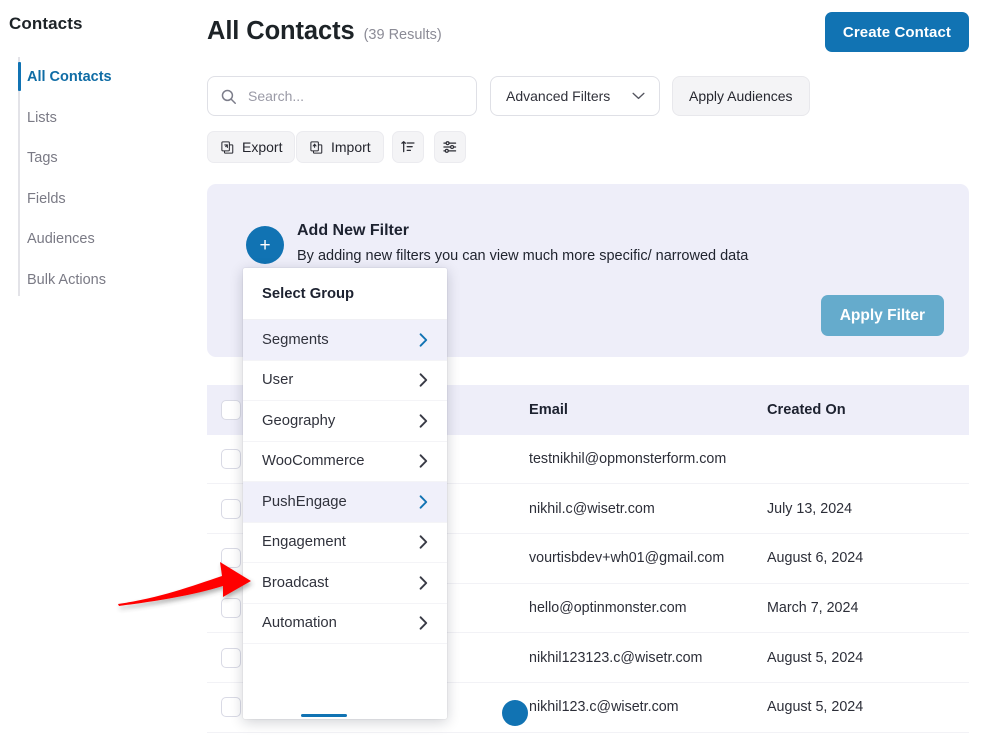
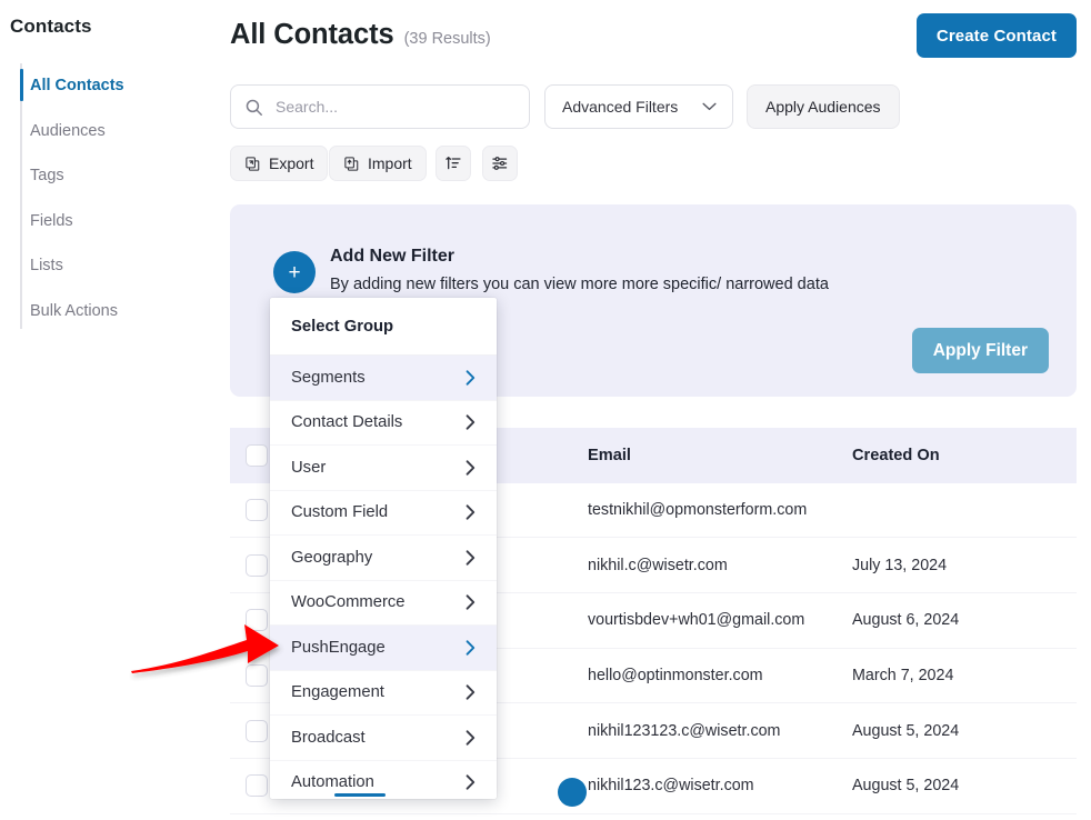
  Contacts
  All Contacts
- Lists
+ Audiences
  Tags
  Fields
- Audiences
+ Lists
  Bulk Actions
  All Contacts
  (39 Results)
  Create Contact
  Search...
  Advanced Filters
  Apply Audiences
  Export
  Import
  +
  Add New Filter
- By adding new filters you can view much more specific/ narrowed data
+ By adding new filters you can view more more specific/ narrowed data
  Apply Filter
  Email
  Created On
  testnikhil@opmonsterform.com
  nikhil.c@wisetr.com
  July 13, 2024
  vourtisbdev+wh01@gmail.com
  August 6, 2024
  hello@optinmonster.com
  March 7, 2024
  nikhil123123.c@wisetr.com
  August 5, 2024
  nikhil123.c@wisetr.com
  August 5, 2024
  Select Group
  Segments
+ Contact Details
  User
+ Custom Field
  Geography
  WooCommerce
  PushEngage
  Engagement
  Broadcast
  Automation
